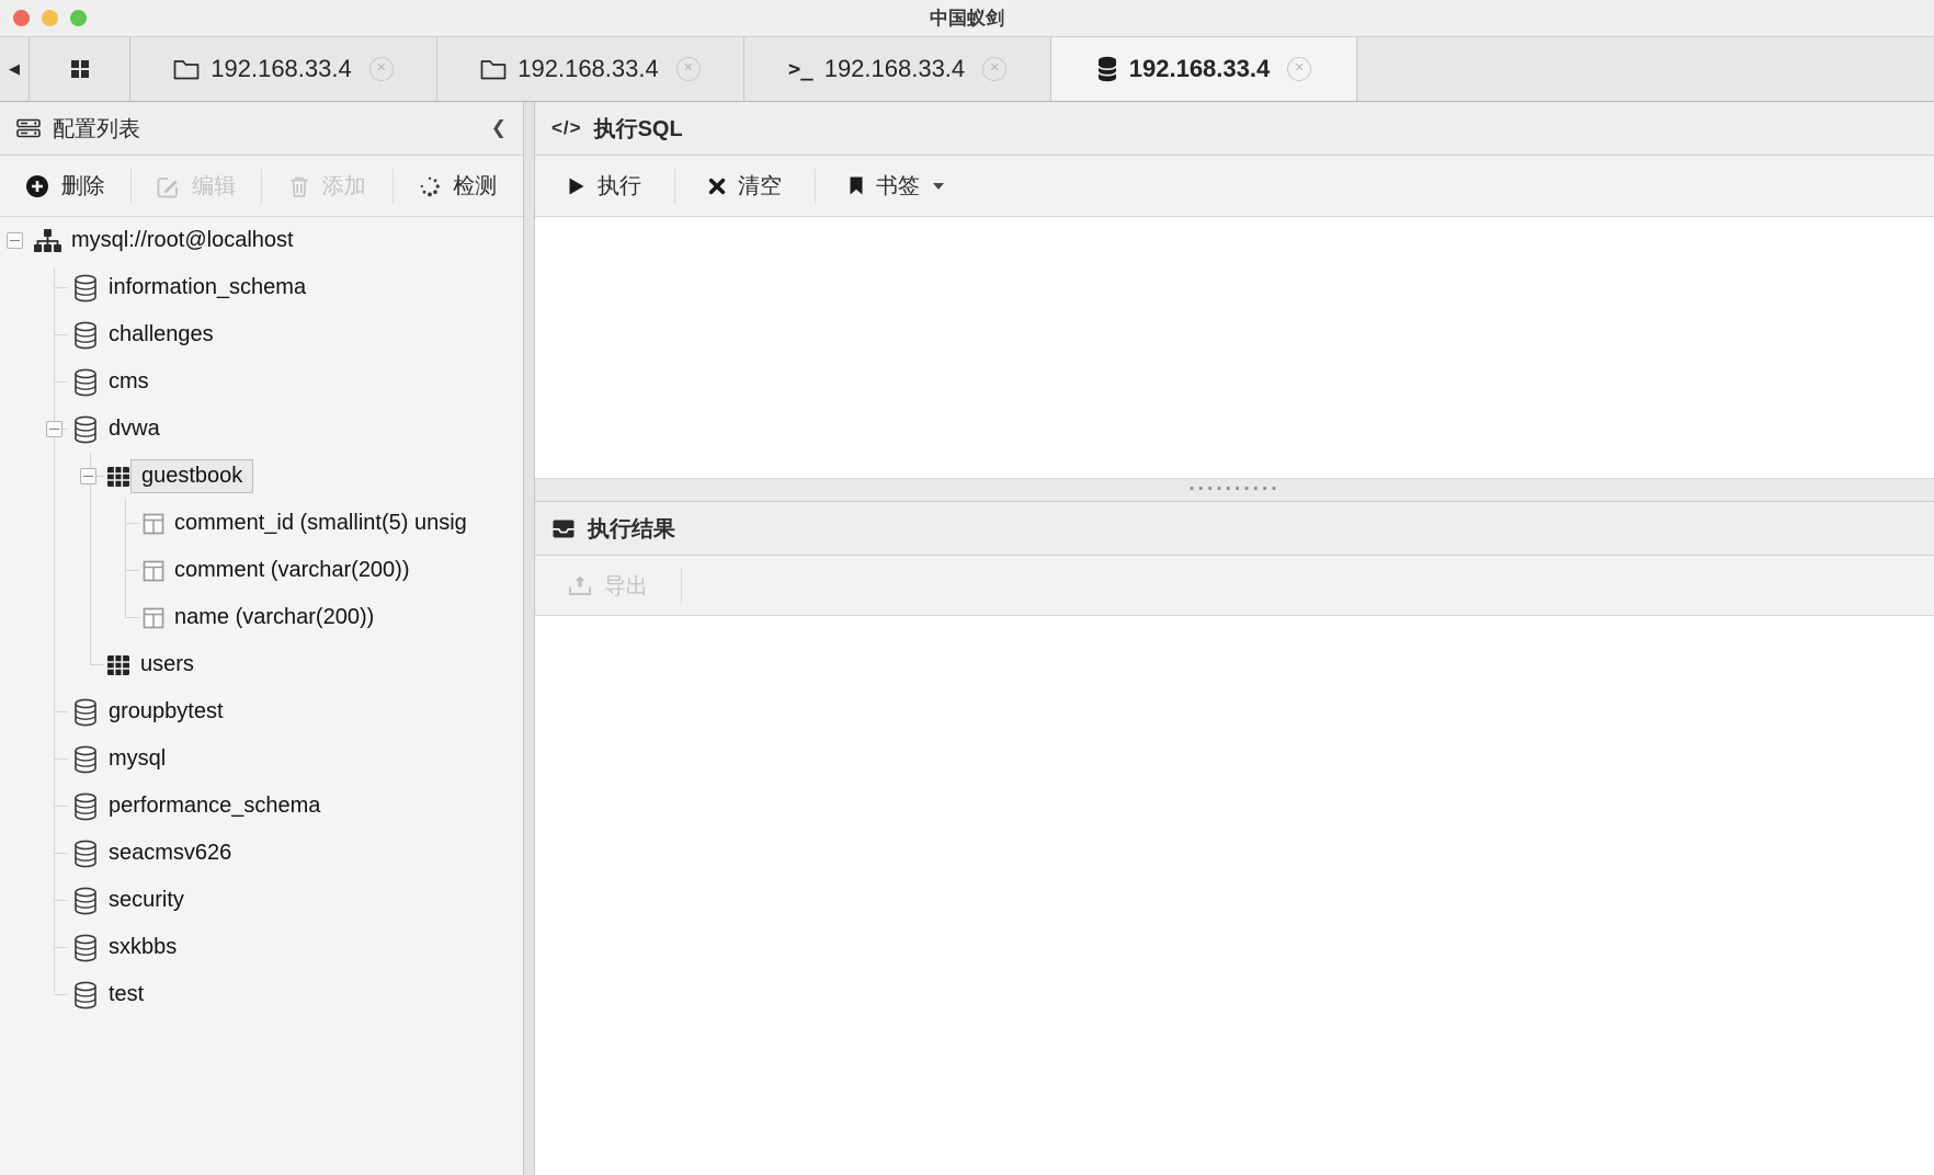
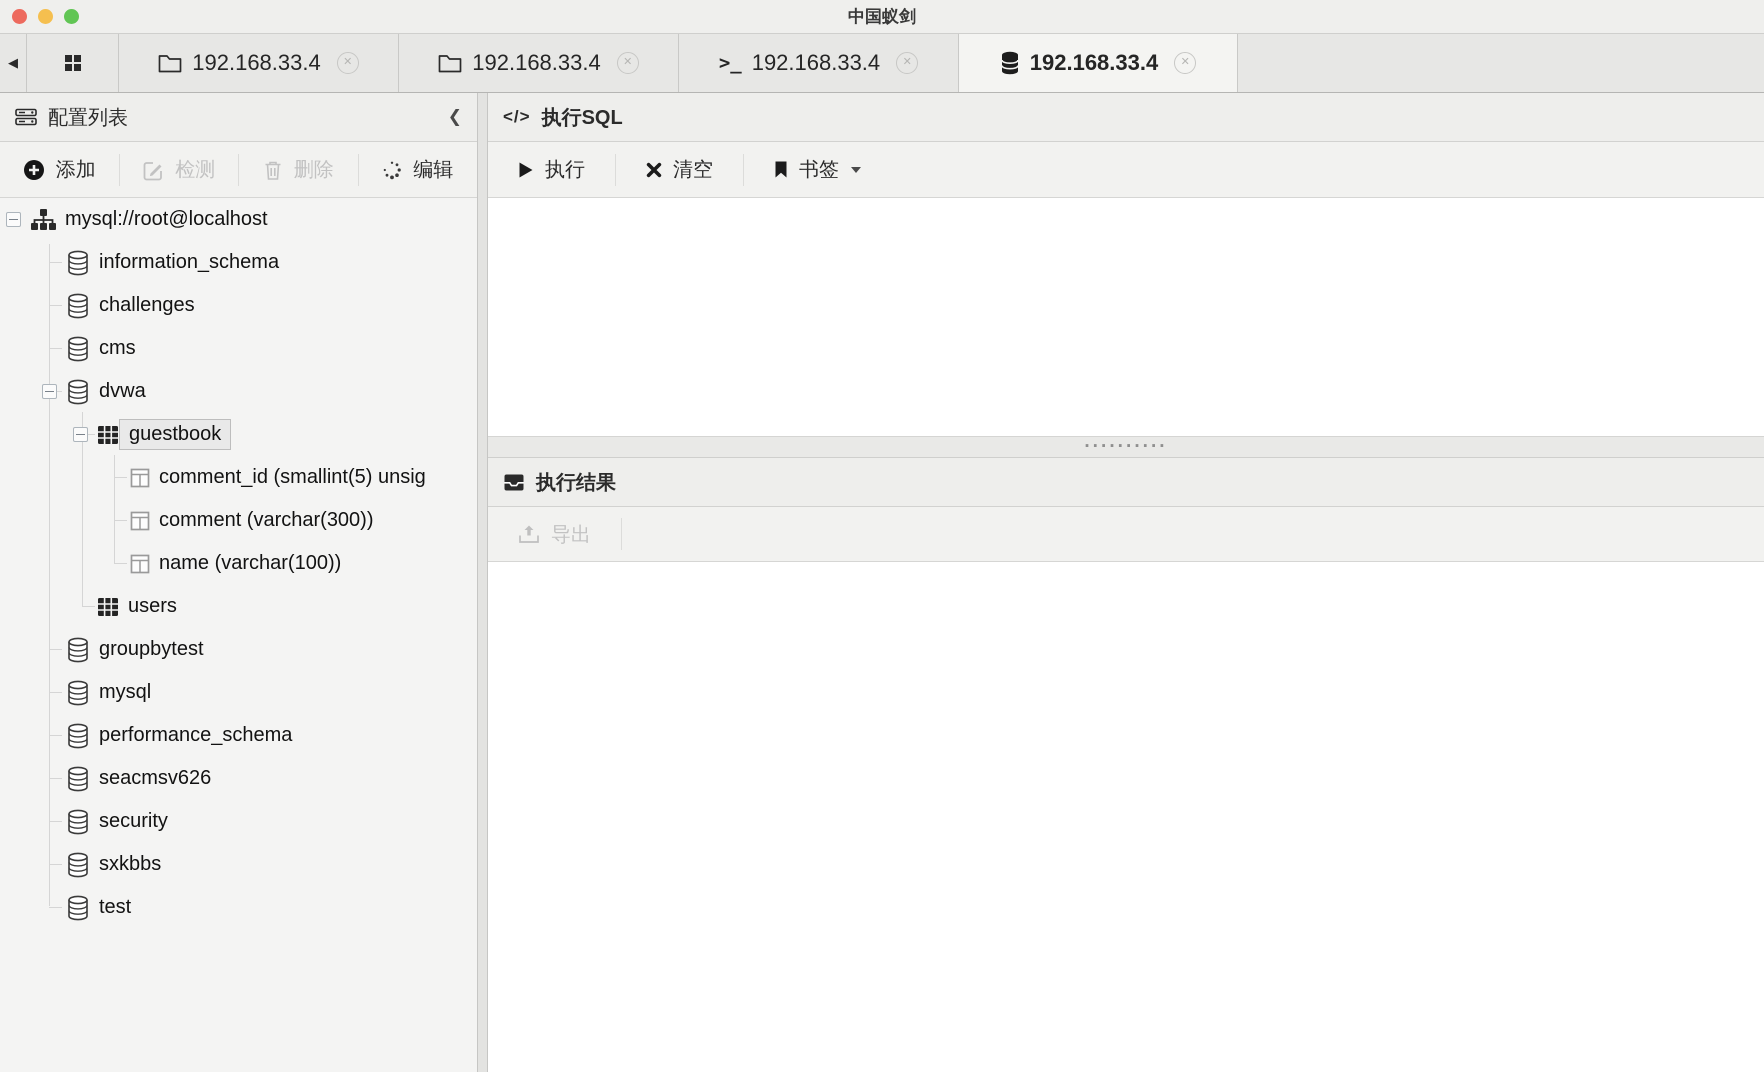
  中国蚁剑
  ◀
  192.168.33.4
  ✕
  192.168.33.4
  ✕
  >_
  192.168.33.4
  ✕
  192.168.33.4
  ✕
  配置列表
  ❮
- 删除
+ 添加
- 编辑
+ 检测
- 添加
+ 删除
- 检测
+ 编辑
  mysql://root@localhost
  information_schema
  challenges
  cms
  dvwa
  guestbook
  comment_id (smallint(5) unsig
- comment (varchar(200))
+ comment (varchar(300))
- name (varchar(200))
+ name (varchar(100))
  users
  groupbytest
  mysql
  performance_schema
  seacmsv626
  security
  sxkbbs
  test
  </>
  执行SQL
  执行
  清空
  书签
  执行结果
  导出
